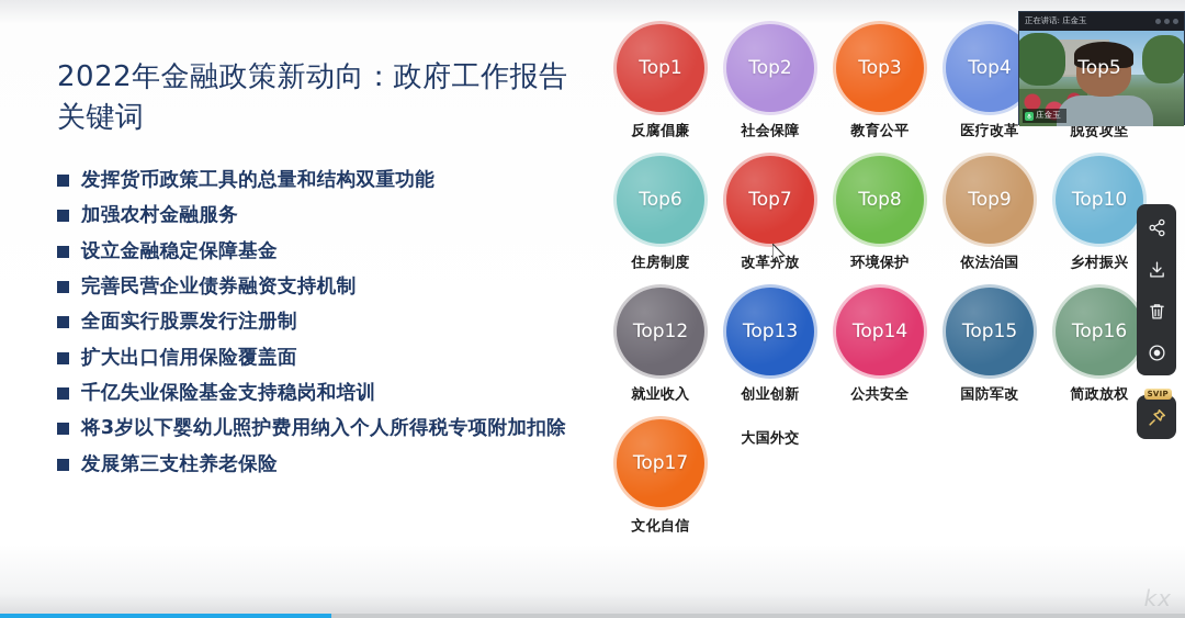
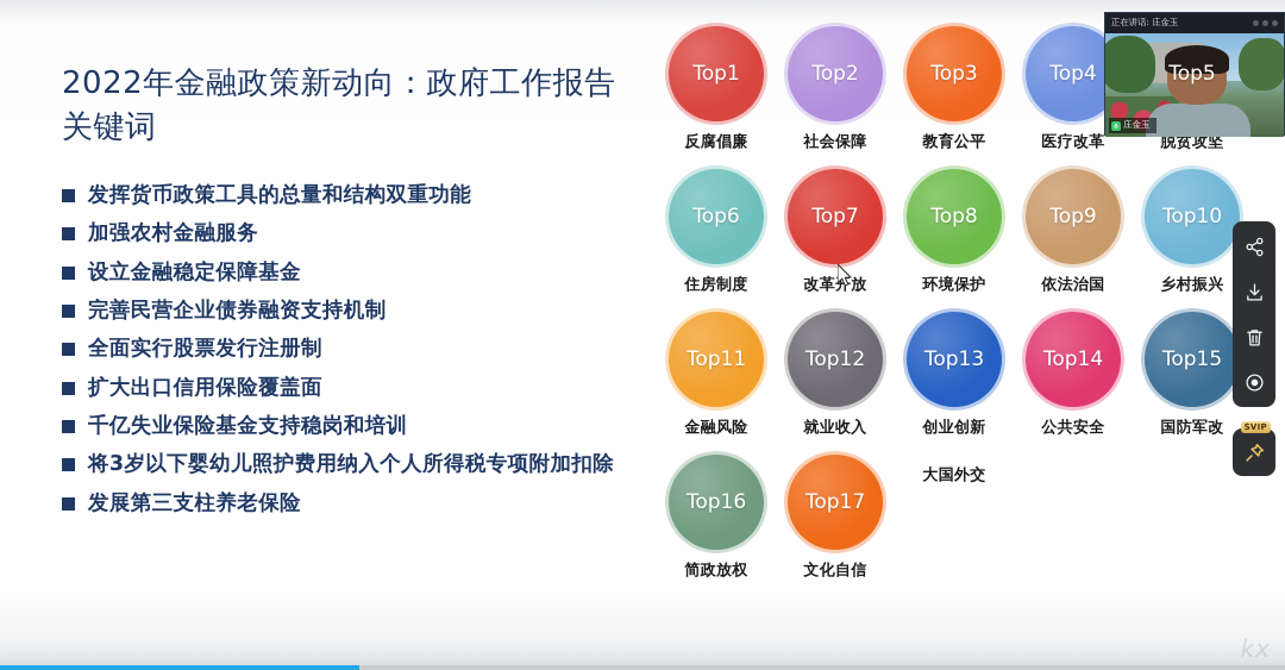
  2022年金融政策新动向：政府工作报告关键词
  发挥货币政策工具的总量和结构双重功能
  加强农村金融服务
  设立金融稳定保障基金
  完善民营企业债券融资支持机制
  全面实行股票发行注册制
  扩大出口信用保险覆盖面
  千亿失业保险基金支持稳岗和培训
  将3岁以下婴幼儿照护费用纳入个人所得税专项附加扣除
  发展第三支柱养老保险
  Top1
  反腐倡廉
  Top2
  社会保障
  Top3
  教育公平
  Top4
  医疗改革
  Top5
  脱贫攻坚
  Top6
  住房制度
  Top7
  改革开放
  Top8
  环境保护
  Top9
  依法治国
  Top10
  乡村振兴
+ Top11
+ 金融风险
  Top12
  就业收入
  Top13
  创业创新
  Top14
  公共安全
  Top15
  国防军改
  Top16
  简政放权
  Top17
  文化自信
  大国外交
  正在讲话: 庄金玉
  庄金玉
  SVIP
  kx
